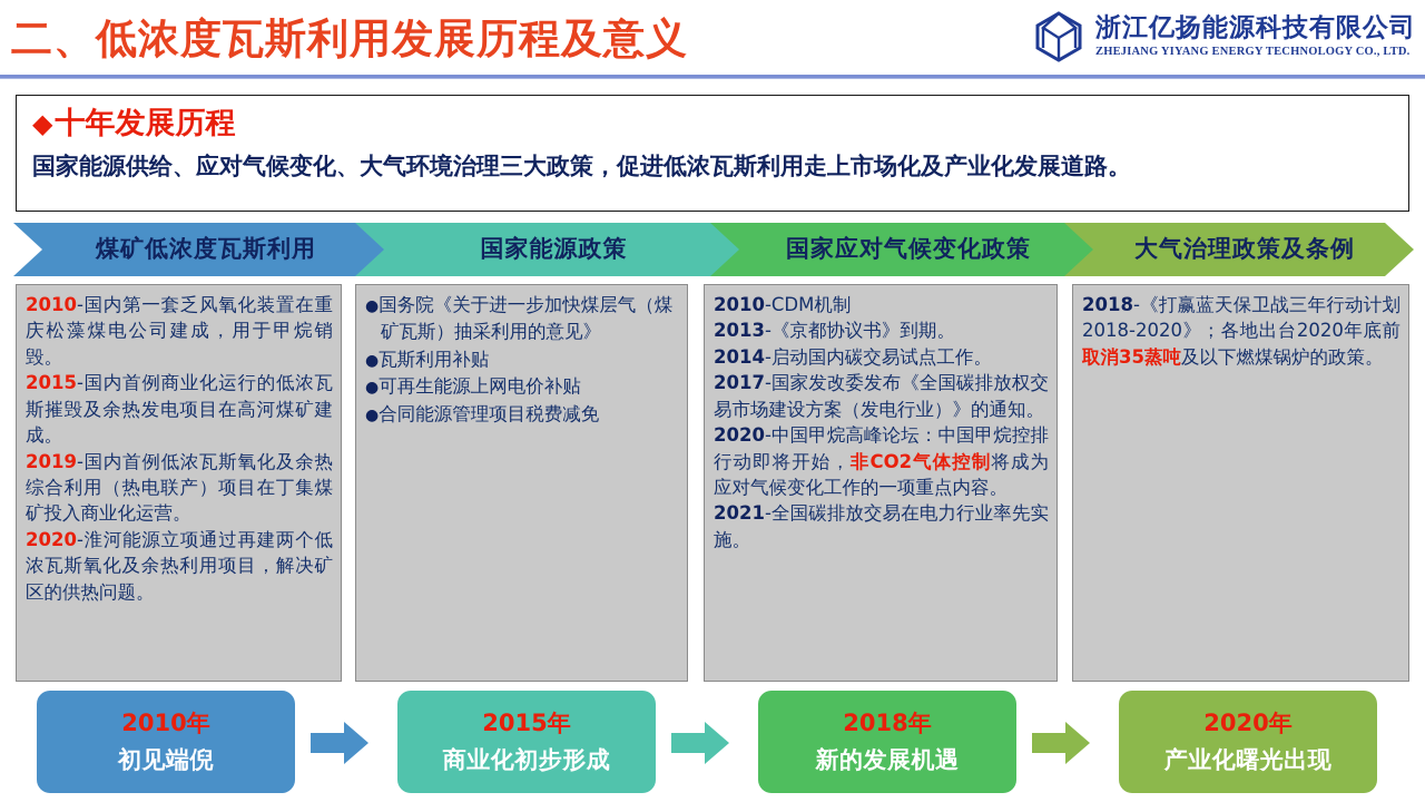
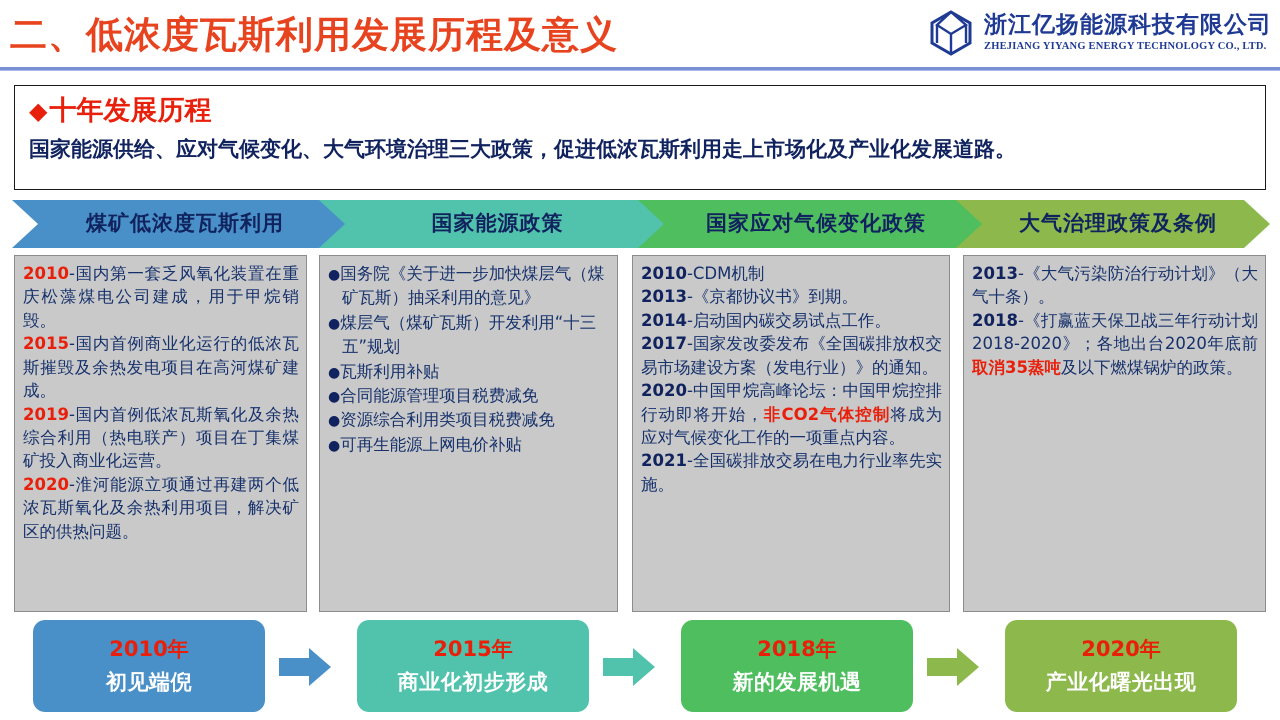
  二、低浓度瓦斯利用发展历程及意义
  浙江亿扬能源科技有限公司
  ZHEJIANG YIYANG ENERGY TECHNOLOGY CO., LTD.
  ◆十年发展历程
  国家能源供给、应对气候变化、大气环境治理三大政策，促进低浓瓦斯利用走上市场化及产业化发展道路。
  煤矿低浓度瓦斯利用
  国家能源政策
  国家应对气候变化政策
  大气治理政策及条例
  2010-国内第一套乏风氧化装置在重庆松藻煤电公司建成，用于甲烷销毁。
  2015-国内首例商业化运行的低浓瓦斯摧毁及余热发电项目在高河煤矿建成。
  2019-国内首例低浓瓦斯氧化及余热综合利用（热电联产）项目在丁集煤矿投入商业化运营。
  2020-淮河能源立项通过再建两个低浓瓦斯氧化及余热利用项目，解决矿区的供热问题。
  ●国务院《关于进一步加快煤层气（煤矿瓦斯）抽采利用的意见》
+ ●煤层气（煤矿瓦斯）开发利用“十三五”规划
  ●瓦斯利用补贴
- ●可再生能源上网电价补贴
+ ●合同能源管理项目税费减免
+ ●资源综合利用类项目税费减免
- ●合同能源管理项目税费减免
+ ●可再生能源上网电价补贴
  2010-CDM机制
  2013-《京都协议书》到期。
  2014-启动国内碳交易试点工作。
  2017-国家发改委发布《全国碳排放权交易市场建设方案（发电行业）》的通知。
  2020-中国甲烷高峰论坛：中国甲烷控排行动即将开始，非CO2气体控制将成为应对气候变化工作的一项重点内容。
  2021-全国碳排放交易在电力行业率先实施。
+ 2013-《大气污染防治行动计划》（大气十条）。
  2018-《打赢蓝天保卫战三年行动计划2018-2020》；各地出台2020年底前取消35蒸吨及以下燃煤锅炉的政策。
  2010年
  初见端倪
  2015年
  商业化初步形成
  2018年
  新的发展机遇
  2020年
  产业化曙光出现
